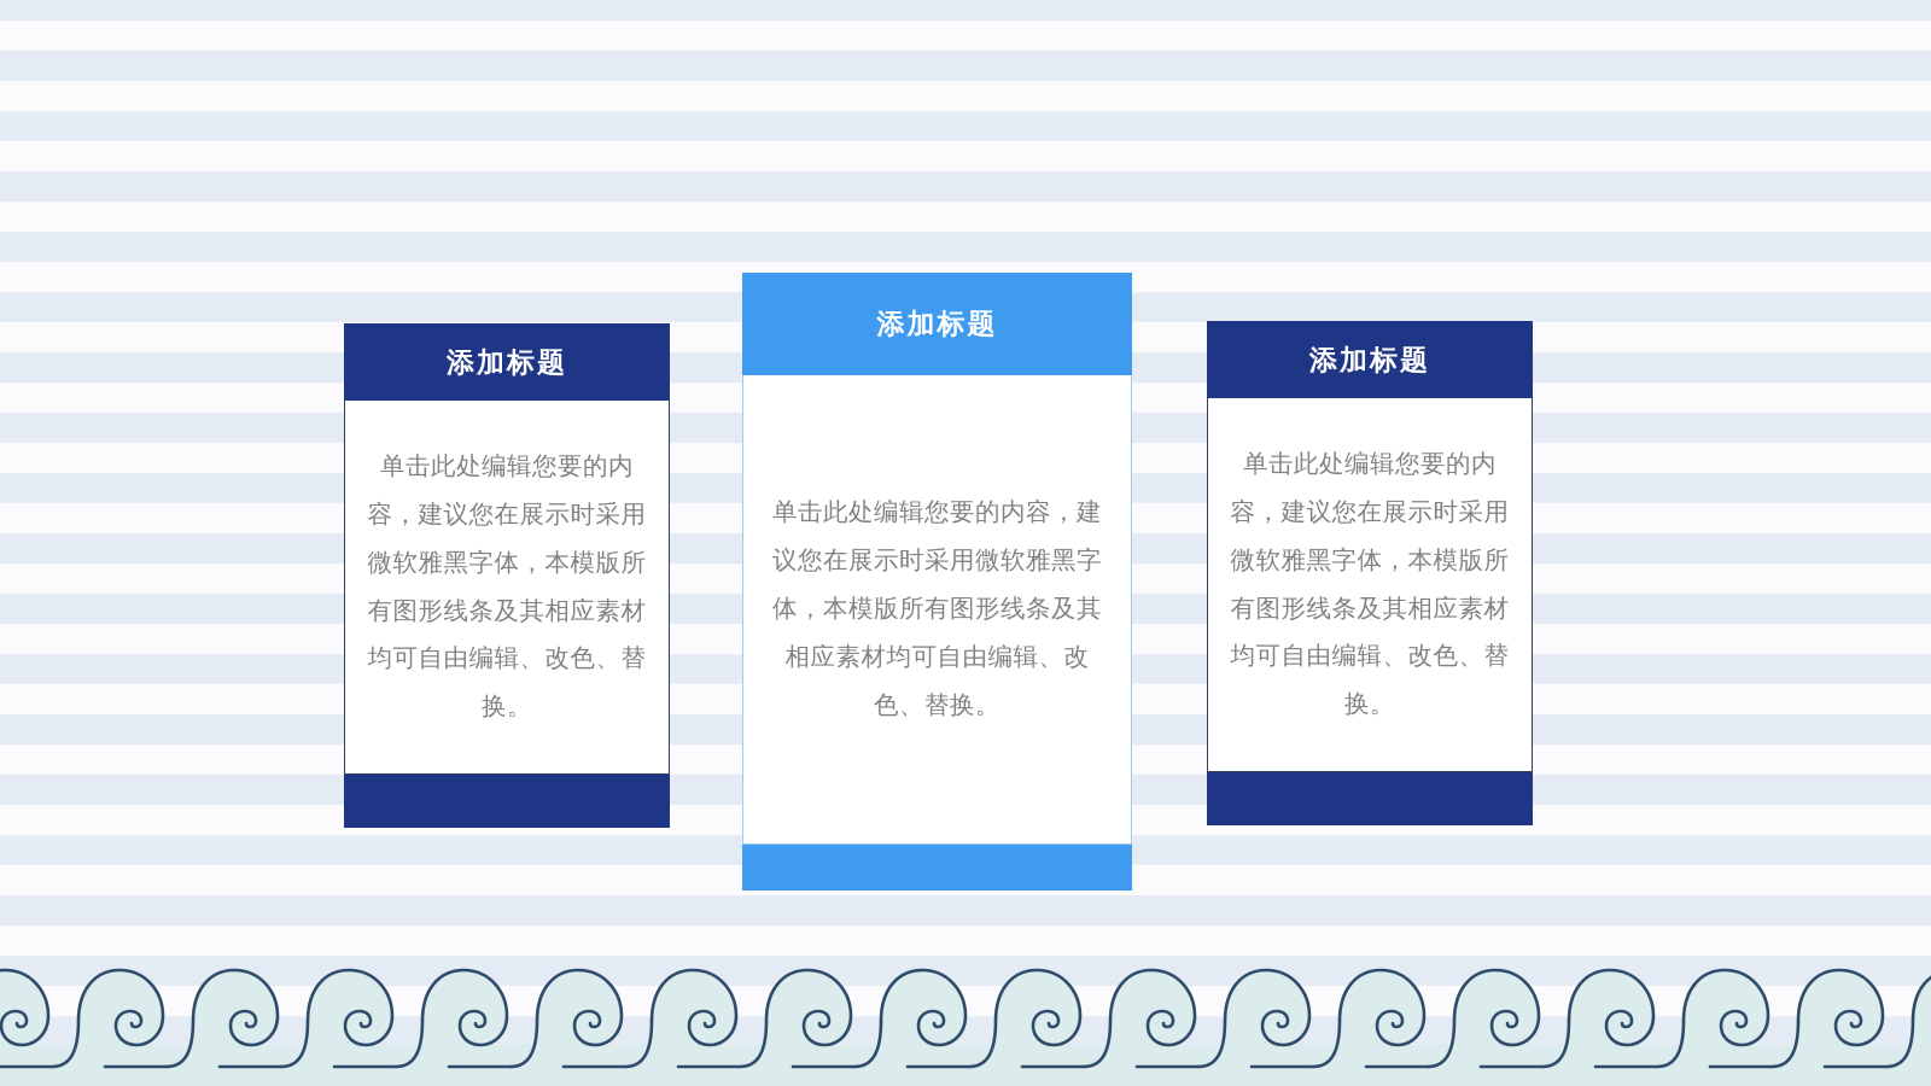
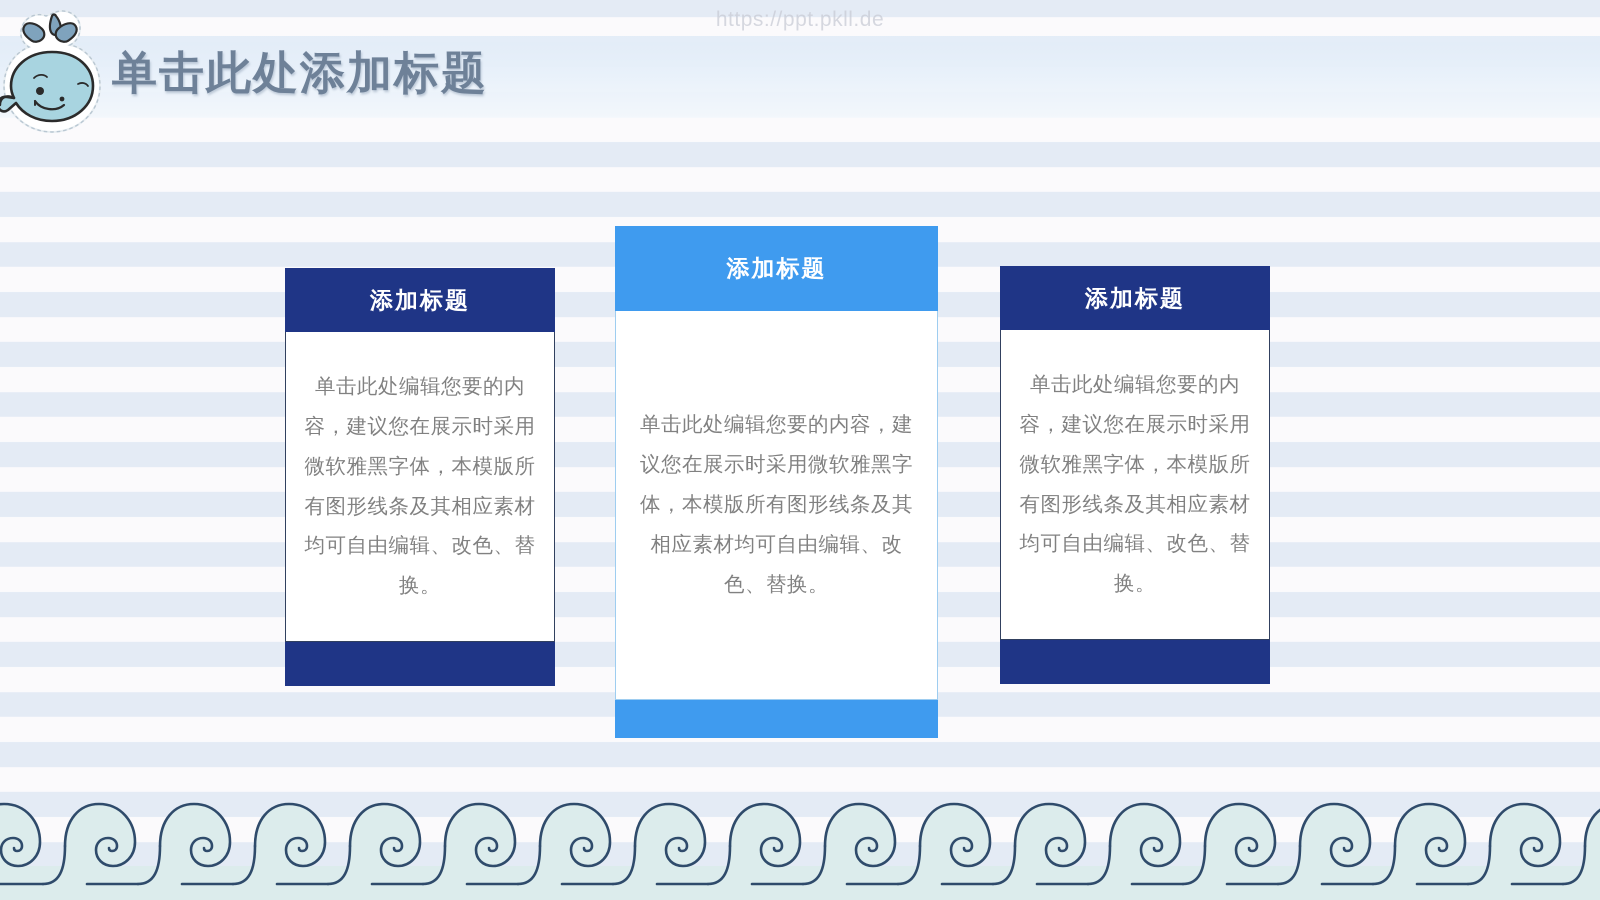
+ https://ppt.pkll.de
+ 单击此处添加标题
  添加标题
  单击此处编辑您要的内容，建议您在展示时采用微软雅黑字体，本模版所有图形线条及其相应素材均可自由编辑、改色、替换。
  添加标题
  单击此处编辑您要的内容，建议您在展示时采用微软雅黑字体，本模版所有图形线条及其相应素材均可自由编辑、改色、替换。
  添加标题
  单击此处编辑您要的内容，建议您在展示时采用微软雅黑字体，本模版所有图形线条及其相应素材均可自由编辑、改色、替换。
